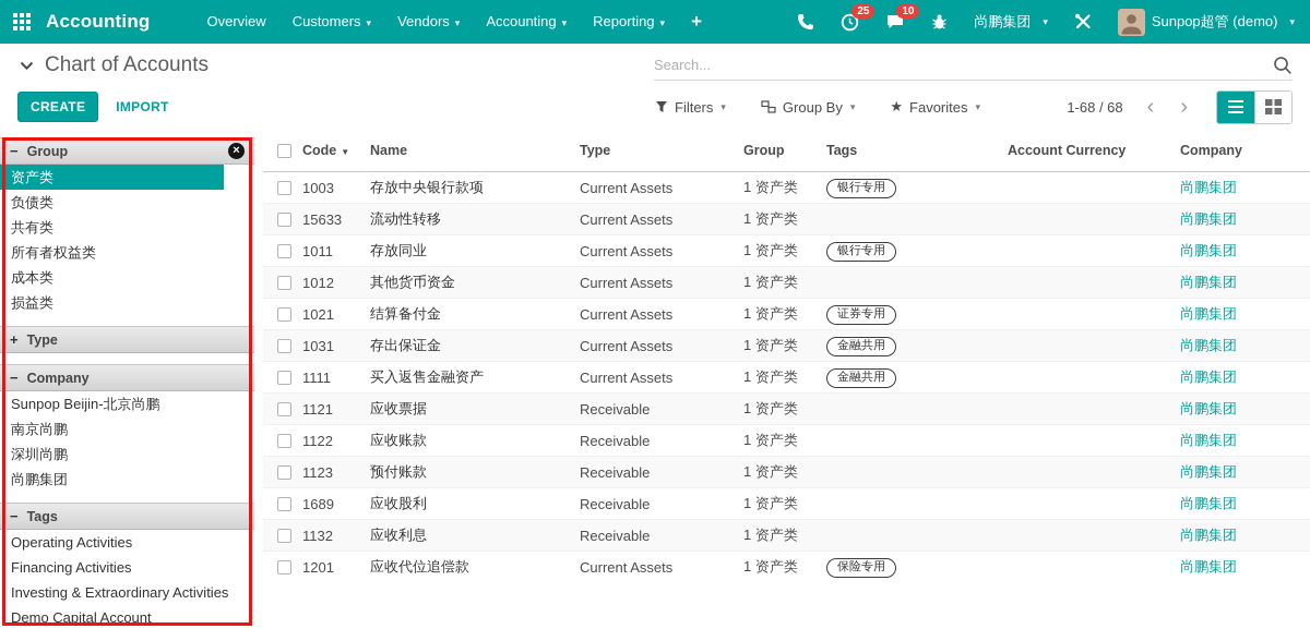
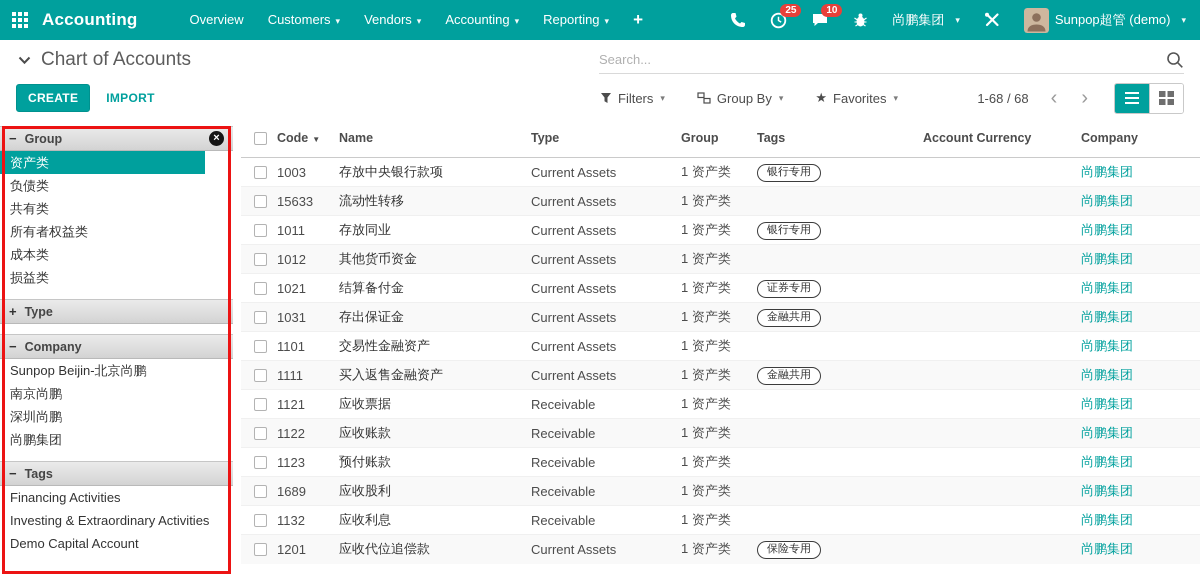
  Accounting
  Overview
  Customers ▾
  Vendors ▾
  Accounting ▾
  Reporting ▾
  +
  25
  10
  尚鹏集团
  ▾
  Sunpop超管 (demo)
  ▾
  Chart of Accounts
  Search...
  CREATE
  IMPORT
  Filters
  ▾
  Group By
  ▾
  ★
  Favorites
  ▾
  1-68 / 68
  ‹
  ›
  −
  Group
  ×
  资产类
  负债类
  共有类
  所有者权益类
  成本类
  损益类
  +
  Type
  −
  Company
  Sunpop Beijin-北京尚鹏
  南京尚鹏
  深圳尚鹏
  尚鹏集团
  −
  Tags
- Operating Activities
  Financing Activities
  Investing & Extraordinary Activities
  Demo Capital Account
  	Code ▼	Name	Type	Group	Tags	Account Currency	Company
  	1003	存放中央银行款项	Current Assets	1 资产类	银行专用		尚鹏集团
  	15633	流动性转移	Current Assets	1 资产类			尚鹏集团
  	1011	存放同业	Current Assets	1 资产类	银行专用		尚鹏集团
  	1012	其他货币资金	Current Assets	1 资产类			尚鹏集团
  	1021	结算备付金	Current Assets	1 资产类	证券专用		尚鹏集团
  	1031	存出保证金	Current Assets	1 资产类	金融共用		尚鹏集团
+ 	1101	交易性金融资产	Current Assets	1 资产类			尚鹏集团
  	1111	买入返售金融资产	Current Assets	1 资产类	金融共用		尚鹏集团
  	1121	应收票据	Receivable	1 资产类			尚鹏集团
  	1122	应收账款	Receivable	1 资产类			尚鹏集团
  	1123	预付账款	Receivable	1 资产类			尚鹏集团
  	1689	应收股利	Receivable	1 资产类			尚鹏集团
  	1132	应收利息	Receivable	1 资产类			尚鹏集团
  	1201	应收代位追偿款	Current Assets	1 资产类	保险专用		尚鹏集团
